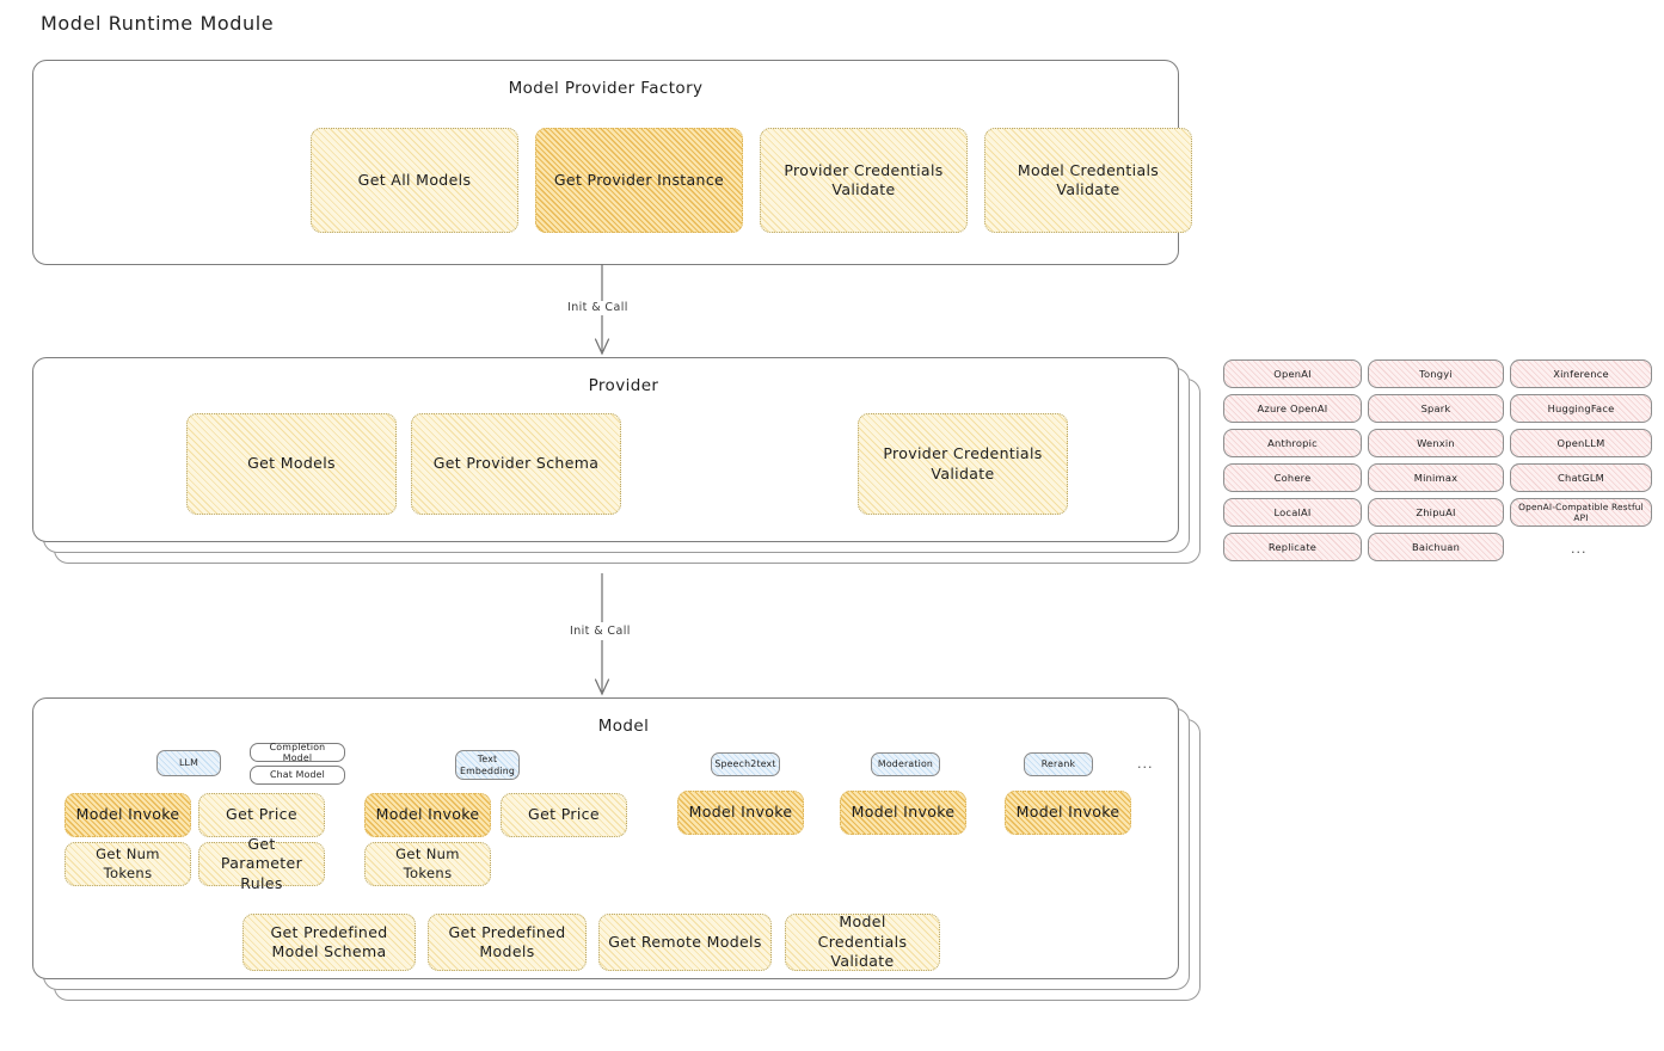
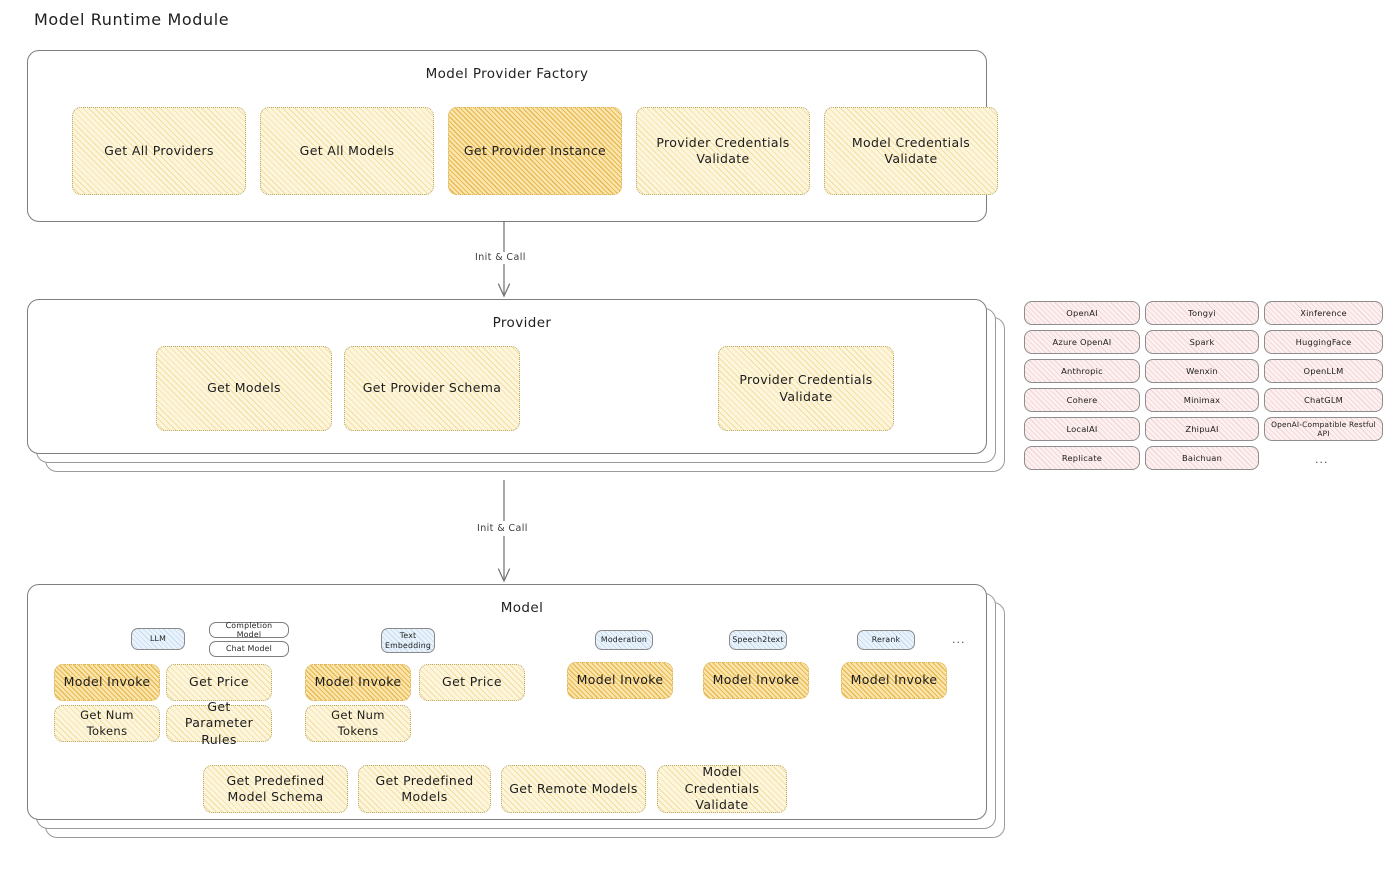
  Model Runtime Module
  Model Provider Factory
+ Get All Providers
  Get All Models
  Get Provider Instance
  Provider Credentials Validate
  Model Credentials Validate
  Init & Call
  Provider
  Get Models
  Get Provider Schema
  Provider Credentials Validate
  OpenAI
  Azure OpenAI
  Anthropic
  Cohere
  LocalAI
  Replicate
  Tongyi
  Spark
  Wenxin
  Minimax
  ZhipuAI
  Baichuan
  Xinference
  HuggingFace
  OpenLLM
  ChatGLM
  OpenAI-Compatible Restful API
  ...
  Init & Call
  Model
  LLM
  Completion Model
  Chat Model
  Model Invoke
  Get Price
  Get Num Tokens
  Get Parameter Rules
  Text Embedding
  Model Invoke
  Get Price
  Get Num Tokens
- Speech2text
+ Moderation
  Model Invoke
- Moderation
+ Speech2text
  Model Invoke
  Rerank
  Model Invoke
  ...
  Get Predefined Model Schema
  Get Predefined Models
  Get Remote Models
  Model Credentials Validate
